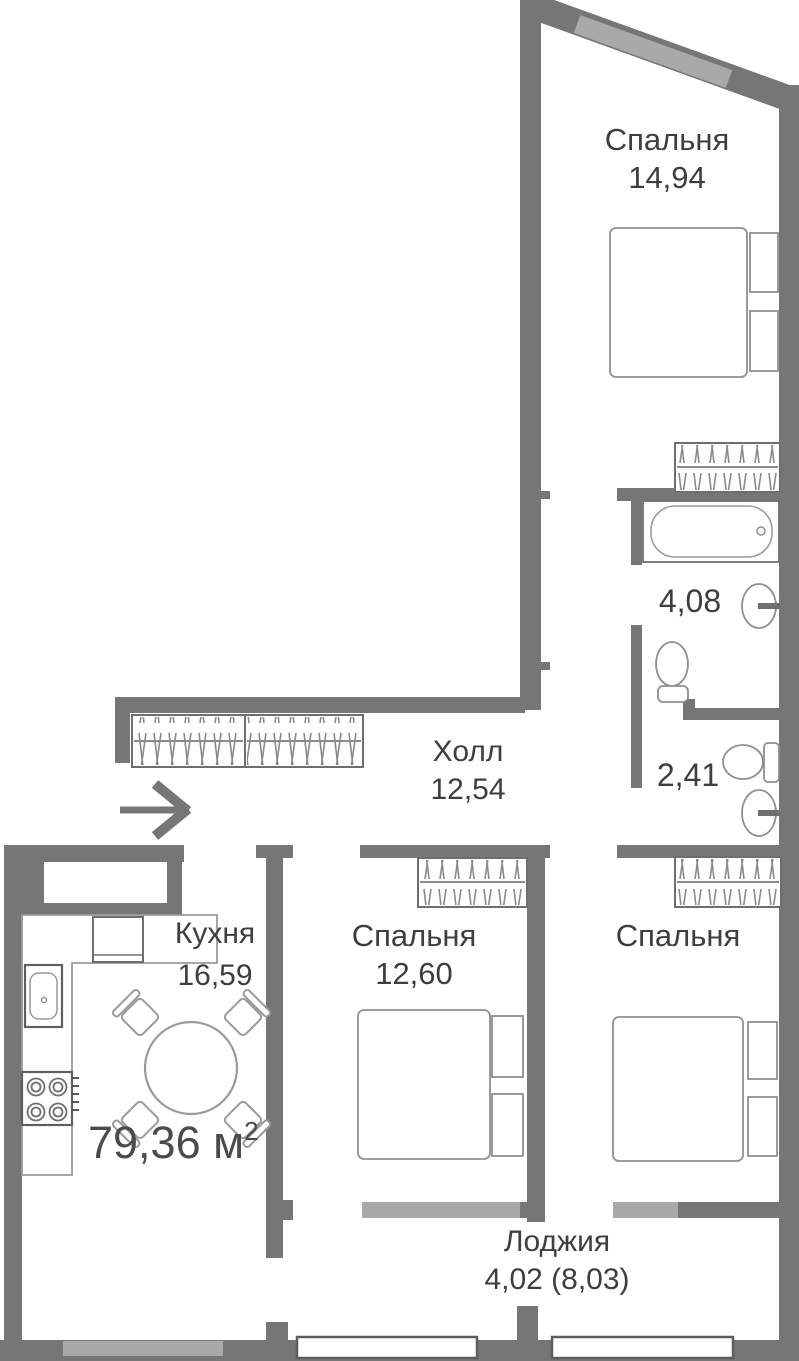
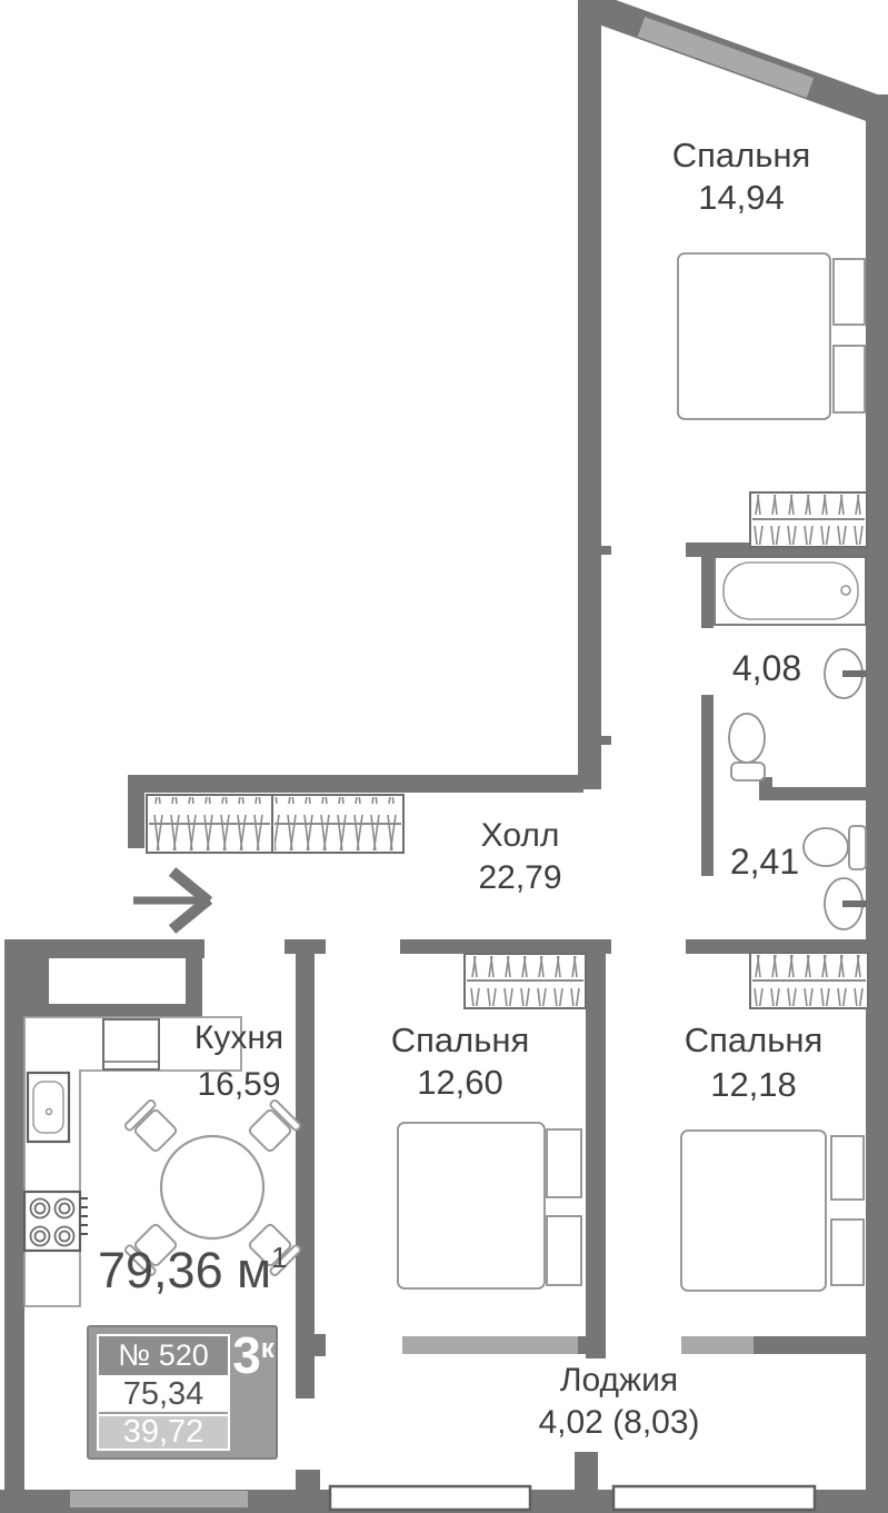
  Спальня
  14,94
  Холл
- 12,54
+ 22,79
  4,08
  2,41
  Кухня
  16,59
  Спальня
  12,60
  Спальня
+ 12,18
  Лоджия
  4,02 (8,03)
- 79,36 м2
+ 79,36 м1
+ № 520
+ 75,34
+ 39,72
+ 3к
